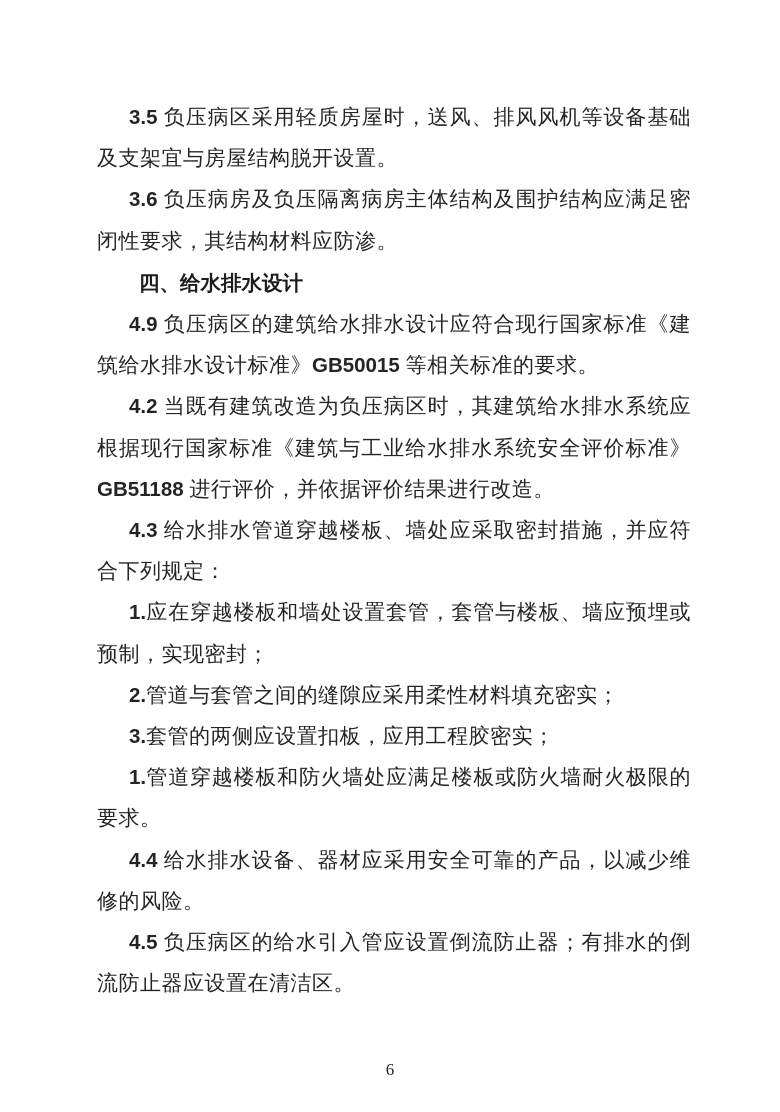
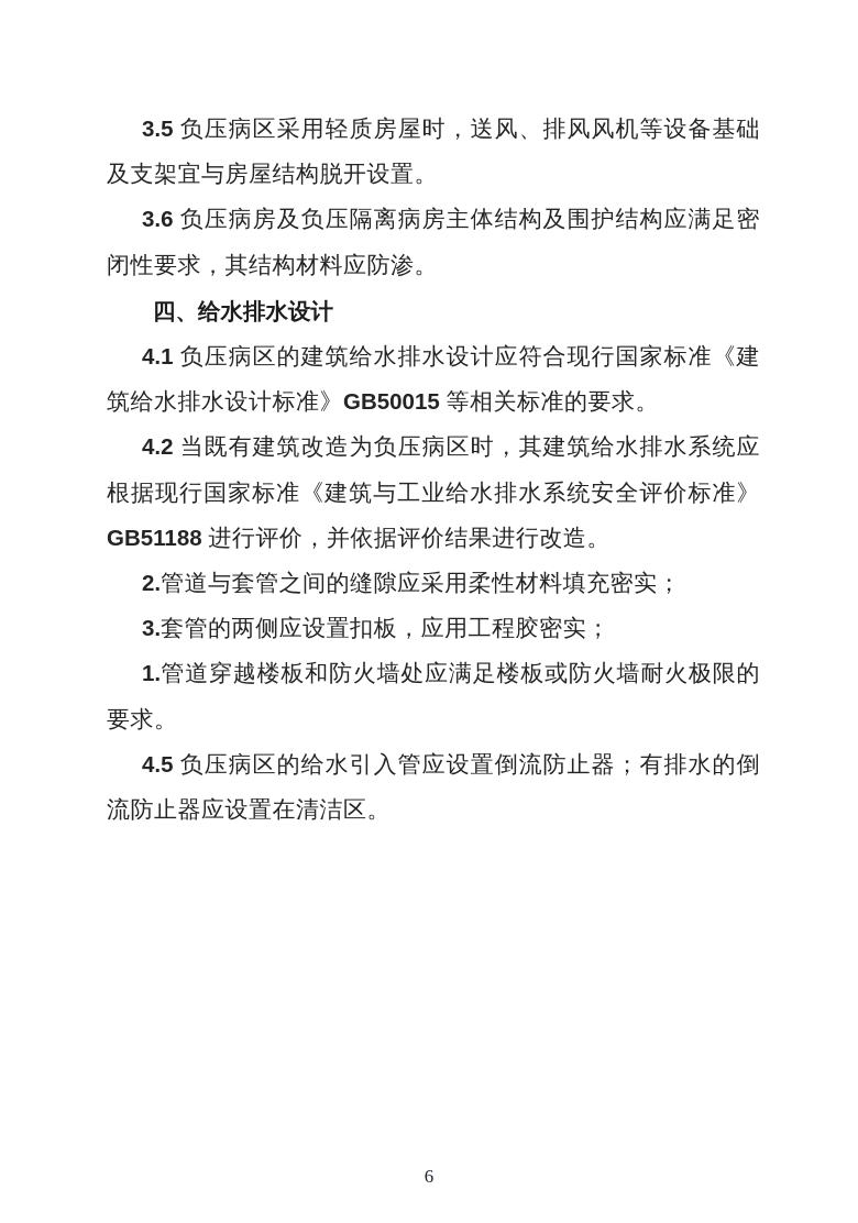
  3.5 负压病区采用轻质房屋时，送风、排风风机等设备基础及支架宜与房屋结构脱开设置。
  3.6 负压病房及负压隔离病房主体结构及围护结构应满足密闭性要求，其结构材料应防渗。
  四、给水排水设计
- 4.9 负压病区的建筑给水排水设计应符合现行国家标准《建筑给水排水设计标准》GB50015 等相关标准的要求。
+ 4.1 负压病区的建筑给水排水设计应符合现行国家标准《建筑给水排水设计标准》GB50015 等相关标准的要求。
  4.2 当既有建筑改造为负压病区时，其建筑给水排水系统应根据现行国家标准《建筑与工业给水排水系统安全评价标准》GB51188 进行评价，并依据评价结果进行改造。
- 4.3 给水排水管道穿越楼板、墙处应采取密封措施，并应符合下列规定：
- 1.应在穿越楼板和墙处设置套管，套管与楼板、墙应预埋或预制，实现密封；
  2.管道与套管之间的缝隙应采用柔性材料填充密实；
  3.套管的两侧应设置扣板，应用工程胶密实；
  1.管道穿越楼板和防火墙处应满足楼板或防火墙耐火极限的要求。
- 4.4 给水排水设备、器材应采用安全可靠的产品，以减少维修的风险。
  4.5 负压病区的给水引入管应设置倒流防止器；有排水的倒流防止器应设置在清洁区。
  6
